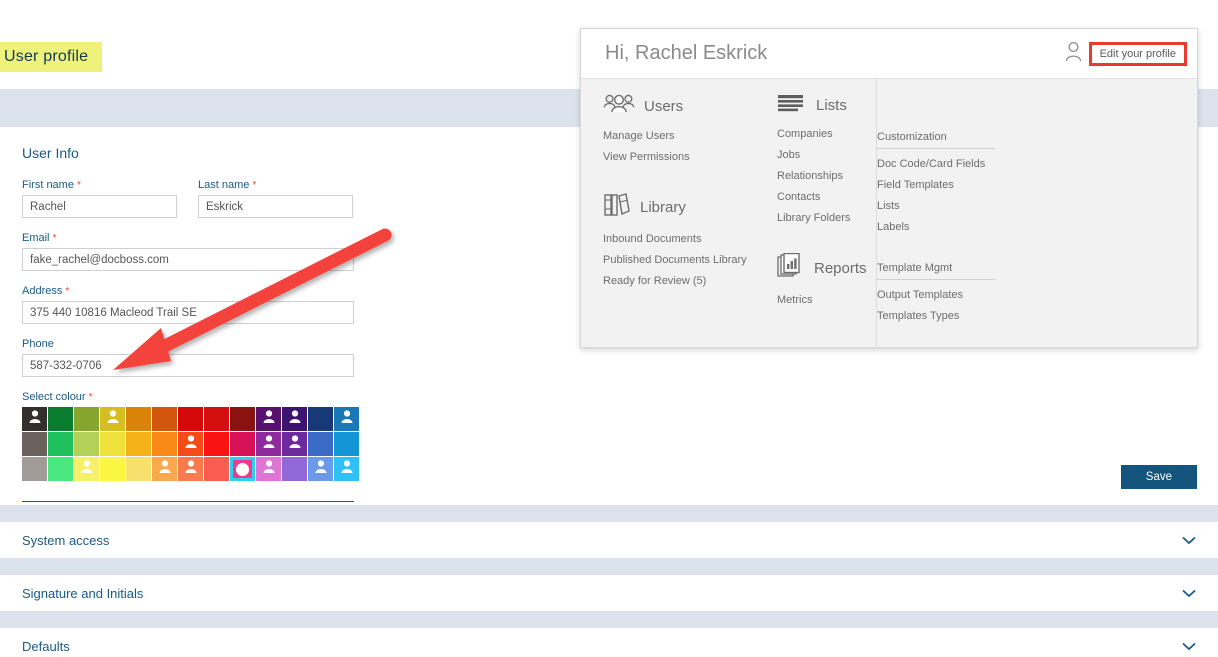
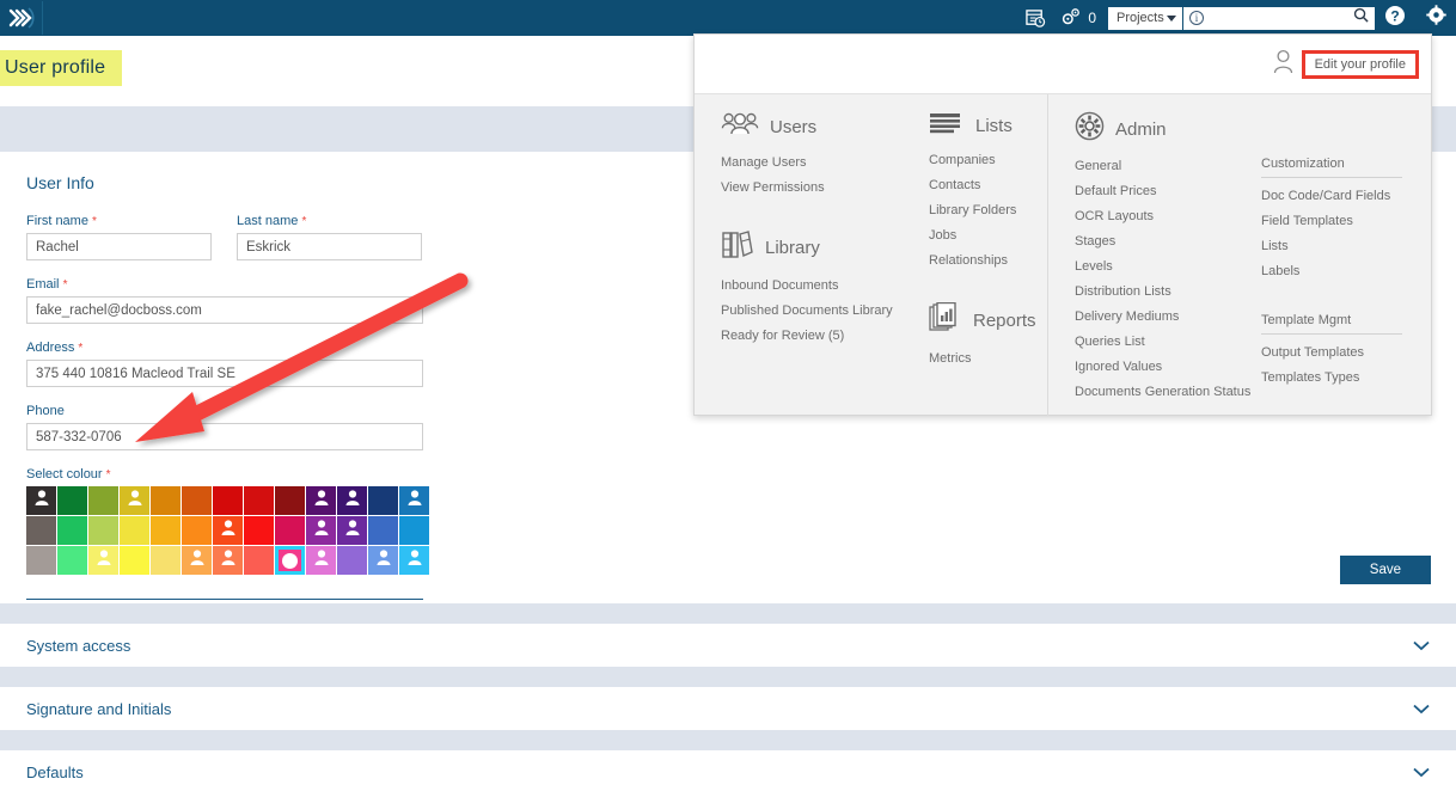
+ 0
+ Projects
+ i
+ ?
  User profile
  User Info
  First name *
  Rachel
  Last name *
  Eskrick
  Email *
  fake_rachel@docboss.com
  Address *
  375 440 10816 Macleod Trail SE
  Phone
  587-332-0706
  Select colour *
  Save
  System access
  Signature and Initials
  Defaults
- Hi, Rachel Eskrick
  Edit your profile
  Users
  Manage Users
  View Permissions
  Library
  Inbound Documents
  Published Documents Library
  Ready for Review (5)
  Lists
  Companies
- Jobs
+ Contacts
- Relationships
+ Library Folders
- Contacts
+ Jobs
- Library Folders
+ Relationships
  Reports
  Metrics
+ Admin
+ General
+ Default Prices
+ OCR Layouts
+ Stages
+ Levels
+ Distribution Lists
+ Delivery Mediums
+ Queries List
+ Ignored Values
+ Documents Generation Status
  Customization
  Doc Code/Card Fields
  Field Templates
  Lists
  Labels
  Template Mgmt
  Output Templates
  Templates Types
